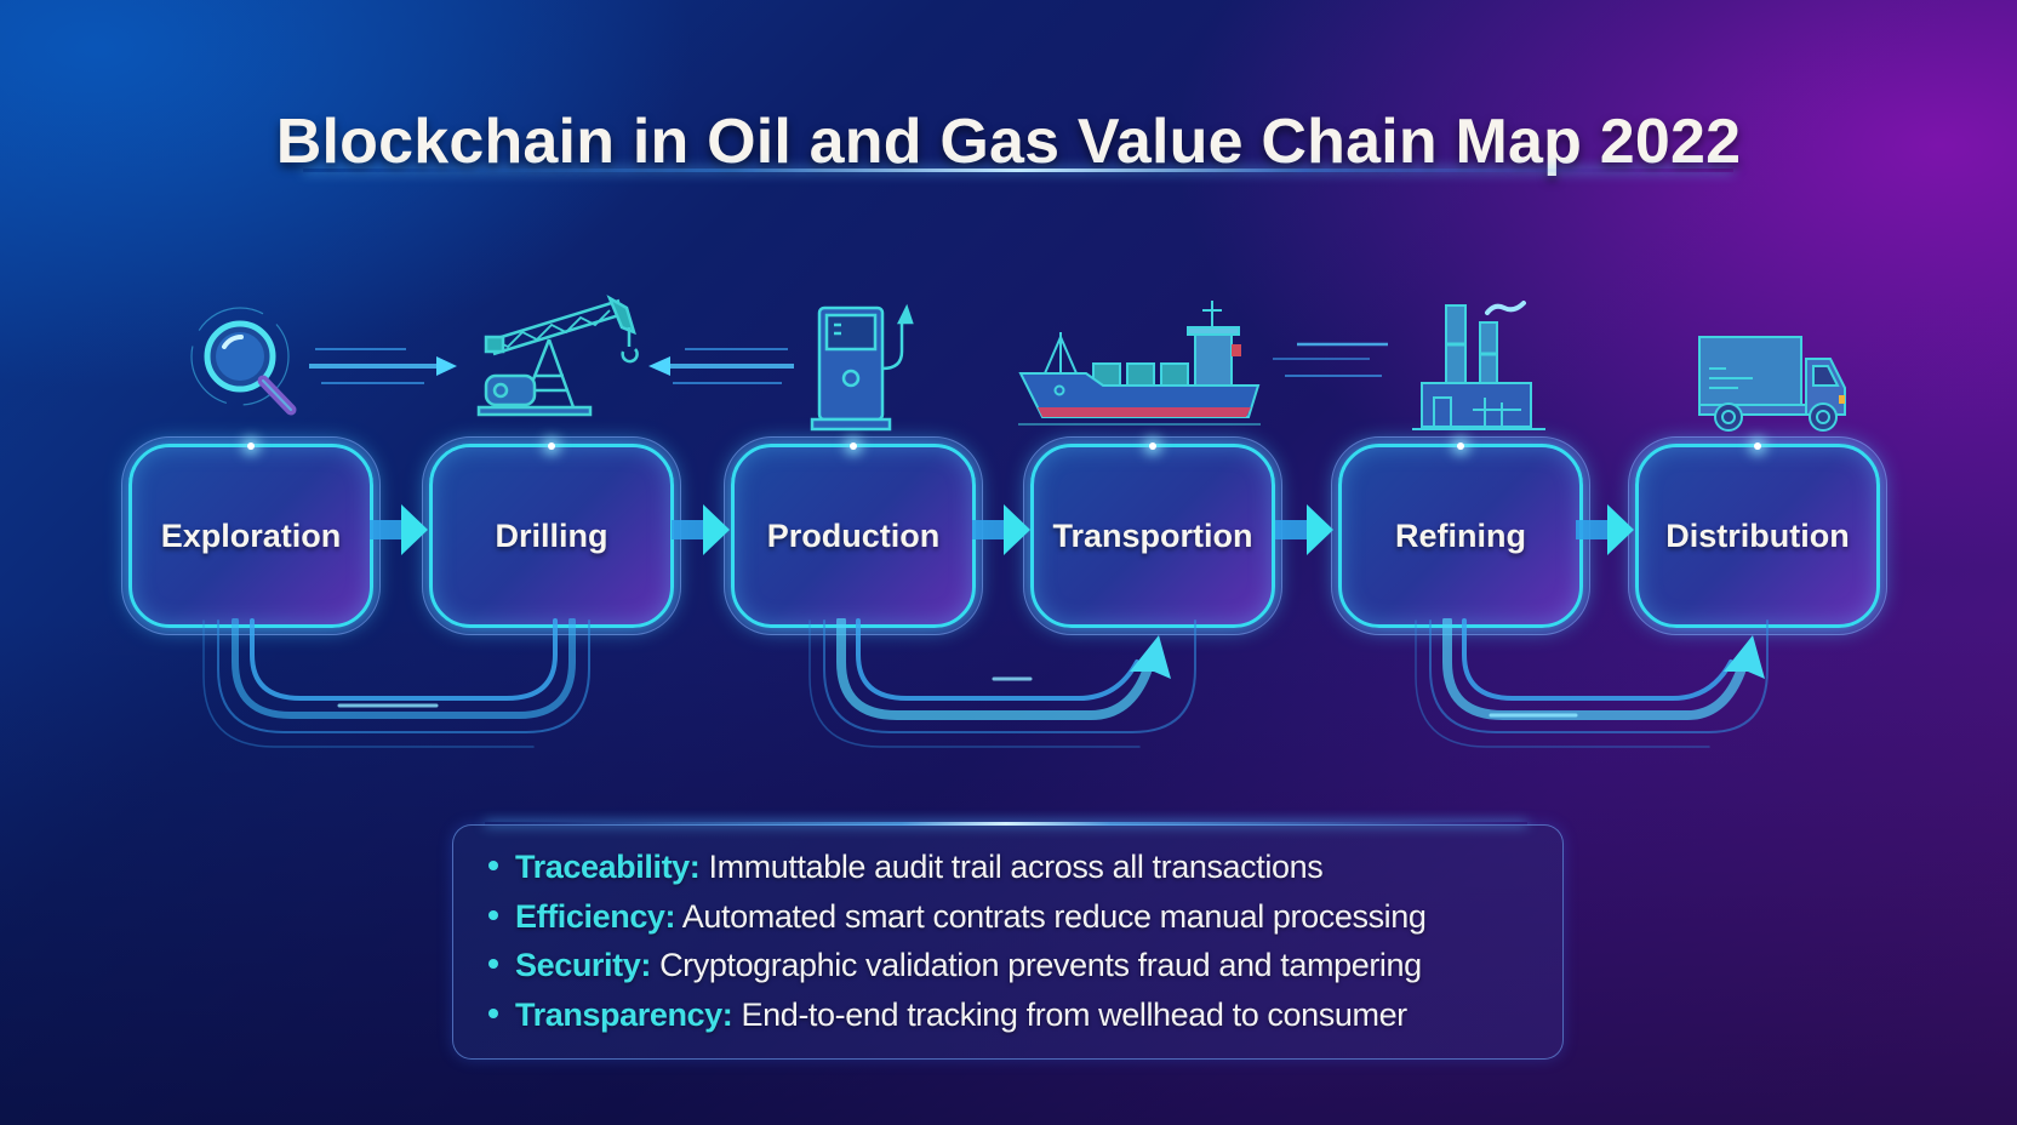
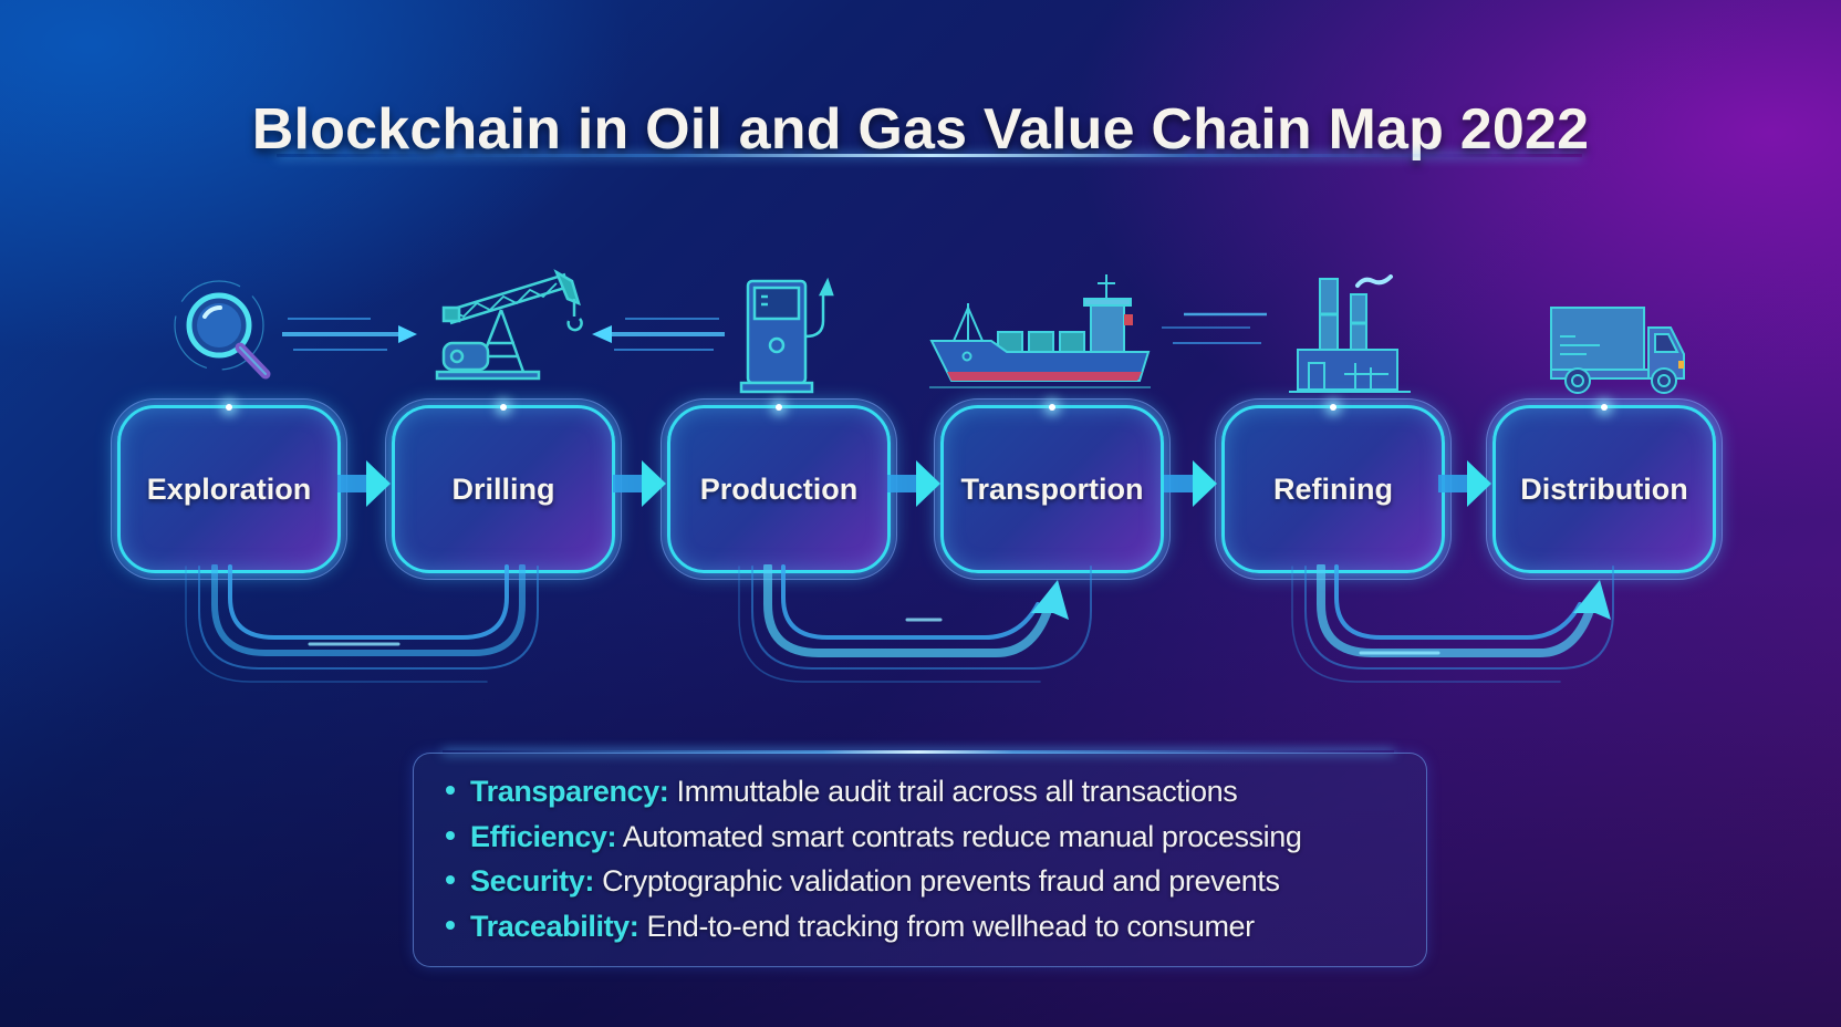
  Blockchain in Oil and Gas Value Chain Map 2022
- Traceability: Immuttable audit trail across all transactions
+ Transparency: Immuttable audit trail across all transactions
  Efficiency: Automated smart contrats reduce manual processing
- Security: Cryptographic validation prevents fraud and tampering
+ Security: Cryptographic validation prevents fraud and prevents
- Transparency: End-to-end tracking from wellhead to consumer
+ Traceability: End-to-end tracking from wellhead to consumer
